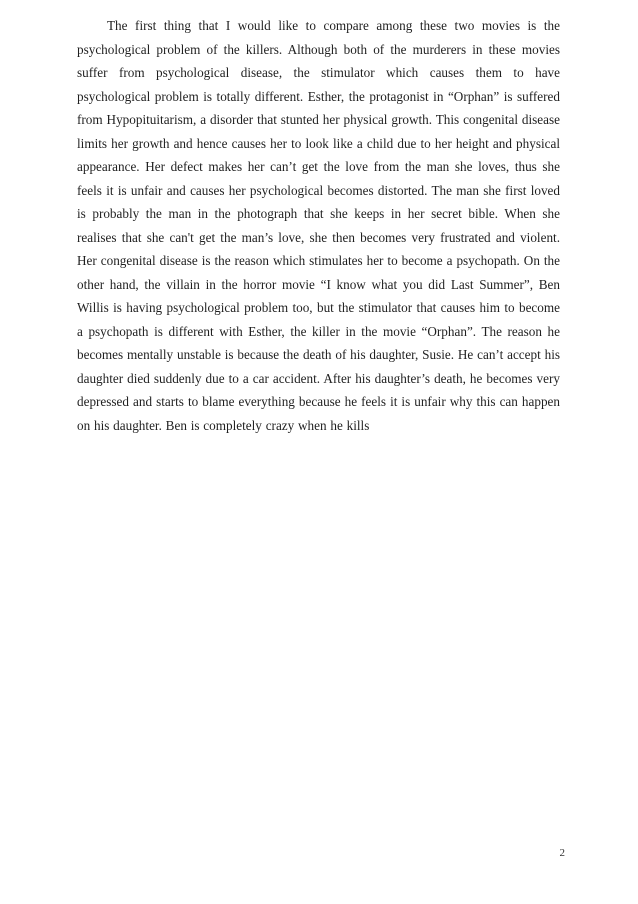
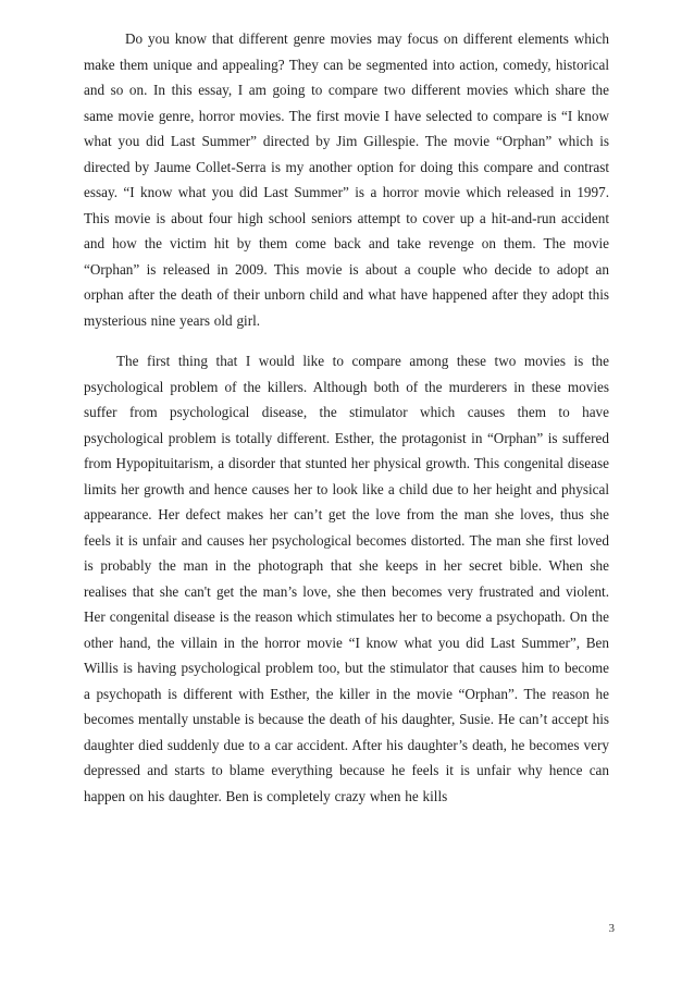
+ Do you know that different genre movies may focus on different elements which make them unique and appealing? They can be segmented into action, comedy, historical and so on. In this essay, I am going to compare two different movies which share the same movie genre, horror movies. The first movie I have selected to compare is “I know what you did Last Summer” directed by Jim Gillespie. The movie “Orphan” which is directed by Jaume Collet-Serra is my another option for doing this compare and contrast essay. “I know what you did Last Summer” is a horror movie which released in 1997. This movie is about four high school seniors attempt to cover up a hit-and-run accident and how the victim hit by them come back and take revenge on them. The movie “Orphan” is released in 2009. This movie is about a couple who decide to adopt an orphan after the death of their unborn child and what have happened after they adopt this mysterious nine years old girl.
- The first thing that I would like to compare among these two movies is the psychological problem of the killers. Although both of the murderers in these movies suffer from psychological disease, the stimulator which causes them to have psychological problem is totally different. Esther, the protagonist in “Orphan” is suffered from Hypopituitarism, a disorder that stunted her physical growth. This congenital disease limits her growth and hence causes her to look like a child due to her height and physical appearance. Her defect makes her can’t get the love from the man she loves, thus she feels it is unfair and causes her psychological becomes distorted. The man she first loved is probably the man in the photograph that she keeps in her secret bible. When she realises that she can't get the man’s love, she then becomes very frustrated and violent. Her congenital disease is the reason which stimulates her to become a psychopath. On the other hand, the villain in the horror movie “I know what you did Last Summer”, Ben Willis is having psychological problem too, but the stimulator that causes him to become a psychopath is different with Esther, the killer in the movie “Orphan”. The reason he becomes mentally unstable is because the death of his daughter, Susie. He can’t accept his daughter died suddenly due to a car accident. After his daughter’s death, he becomes very depressed and starts to blame everything because he feels it is unfair why this can happen on his daughter. Ben is completely crazy when he kills
+ The first thing that I would like to compare among these two movies is the psychological problem of the killers. Although both of the murderers in these movies suffer from psychological disease, the stimulator which causes them to have psychological problem is totally different. Esther, the protagonist in “Orphan” is suffered from Hypopituitarism, a disorder that stunted her physical growth. This congenital disease limits her growth and hence causes her to look like a child due to her height and physical appearance. Her defect makes her can’t get the love from the man she loves, thus she feels it is unfair and causes her psychological becomes distorted. The man she first loved is probably the man in the photograph that she keeps in her secret bible. When she realises that she can't get the man’s love, she then becomes very frustrated and violent. Her congenital disease is the reason which stimulates her to become a psychopath. On the other hand, the villain in the horror movie “I know what you did Last Summer”, Ben Willis is having psychological problem too, but the stimulator that causes him to become a psychopath is different with Esther, the killer in the movie “Orphan”. The reason he becomes mentally unstable is because the death of his daughter, Susie. He can’t accept his daughter died suddenly due to a car accident. After his daughter’s death, he becomes very depressed and starts to blame everything because he feels it is unfair why hence can happen on his daughter. Ben is completely crazy when he kills
- 2
+ 3
